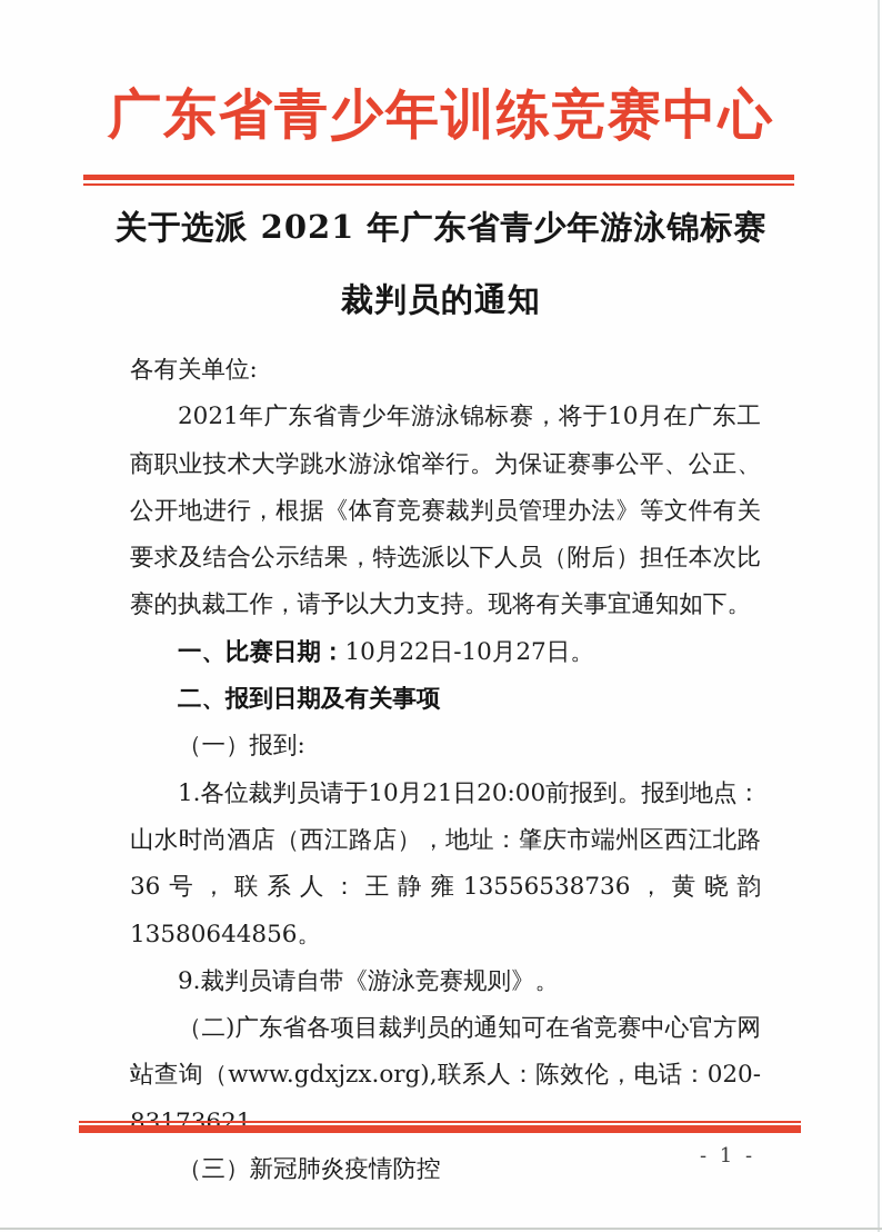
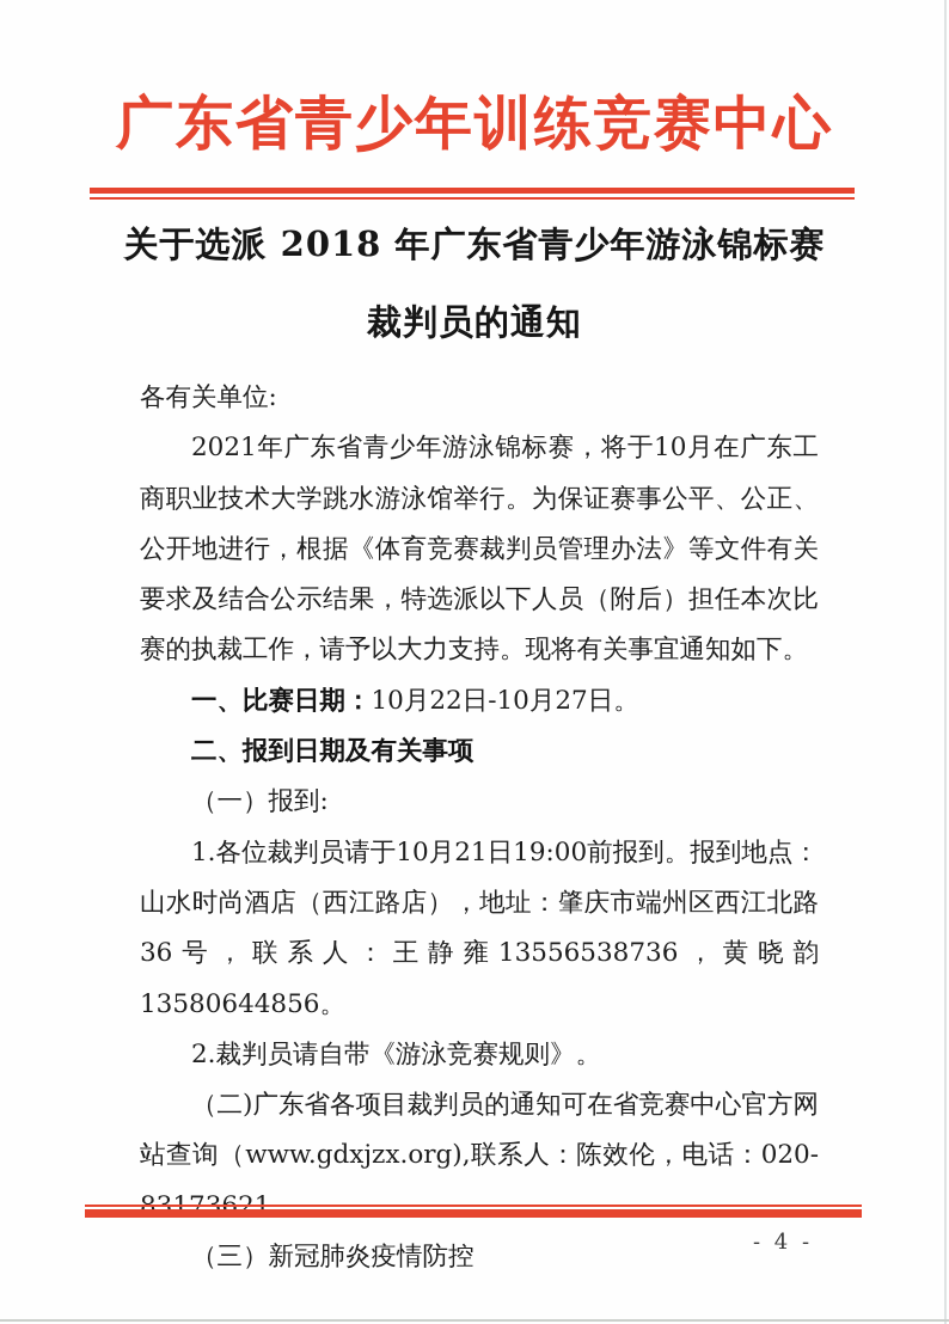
  广东省青少年训练竞赛中心
- 关于选派 2021 年广东省青少年游泳锦标赛
+ 关于选派 2018 年广东省青少年游泳锦标赛
  裁判员的通知
  各有关单位:
  2021年广东省青少年游泳锦标赛，将于10月在广东工商职业技术大学跳水游泳馆举行。为保证赛事公平、公正、公开地进行，根据《体育竞赛裁判员管理办法》等文件有关要求及结合公示结果，特选派以下人员（附后）担任本次比赛的执裁工作，请予以大力支持。现将有关事宜通知如下。
  一、比赛日期：10月22日-10月27日。
  二、报到日期及有关事项
  （一）报到:
- 1.各位裁判员请于10月21日20:00前报到。报到地点：山水时尚酒店（西江路店），地址：肇庆市端州区西江北路36号，联系人：王静雍13556538736，黄晓韵13580644856。
+ 1.各位裁判员请于10月21日19:00前报到。报到地点：山水时尚酒店（西江路店），地址：肇庆市端州区西江北路36号，联系人：王静雍13556538736，黄晓韵13580644856。
- 9.裁判员请自带《游泳竞赛规则》。
+ 2.裁判员请自带《游泳竞赛规则》。
  （二)广东省各项目裁判员的通知可在省竞赛中心官方网站查询（www.gdxjzx.org),联系人：陈效伦，电话：020-
  （三）新冠肺炎疫情防控
- - 1 -
+ - 4 -
